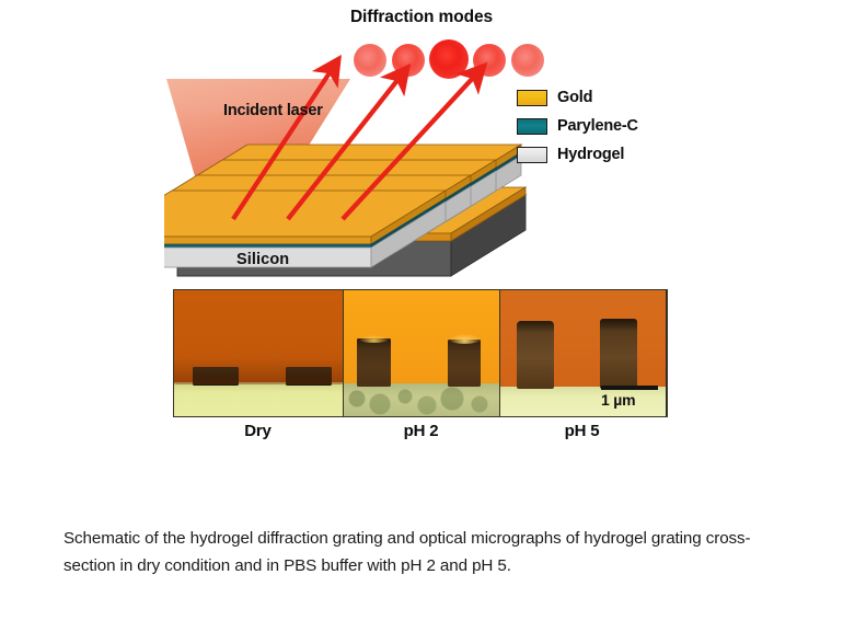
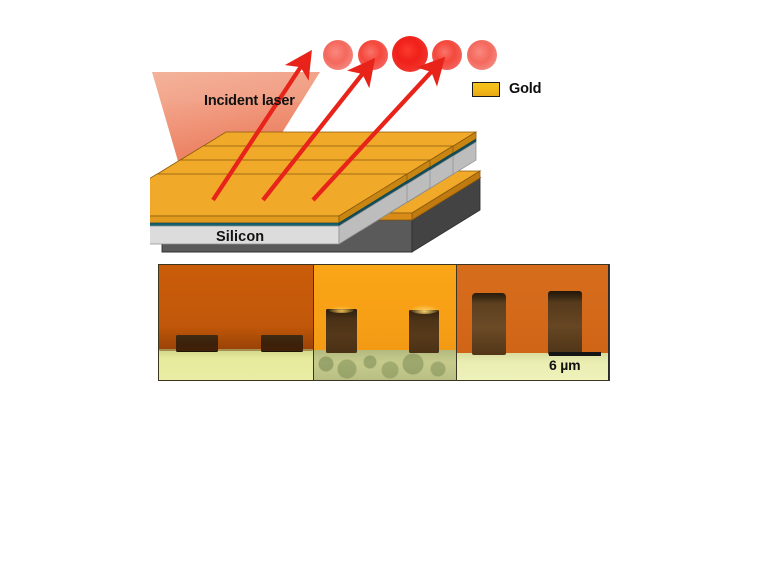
- Diffraction modes
  Incident laser
  Silicon
  Gold
- Parylene-C
- Hydrogel
- 1 µm
+ 6 µm
- Dry
- pH 2
- pH 5
- Schematic of the hydrogel diffraction grating and optical micrographs of hydrogel grating cross-section in dry condition and in PBS buffer with pH 2 and pH 5.
